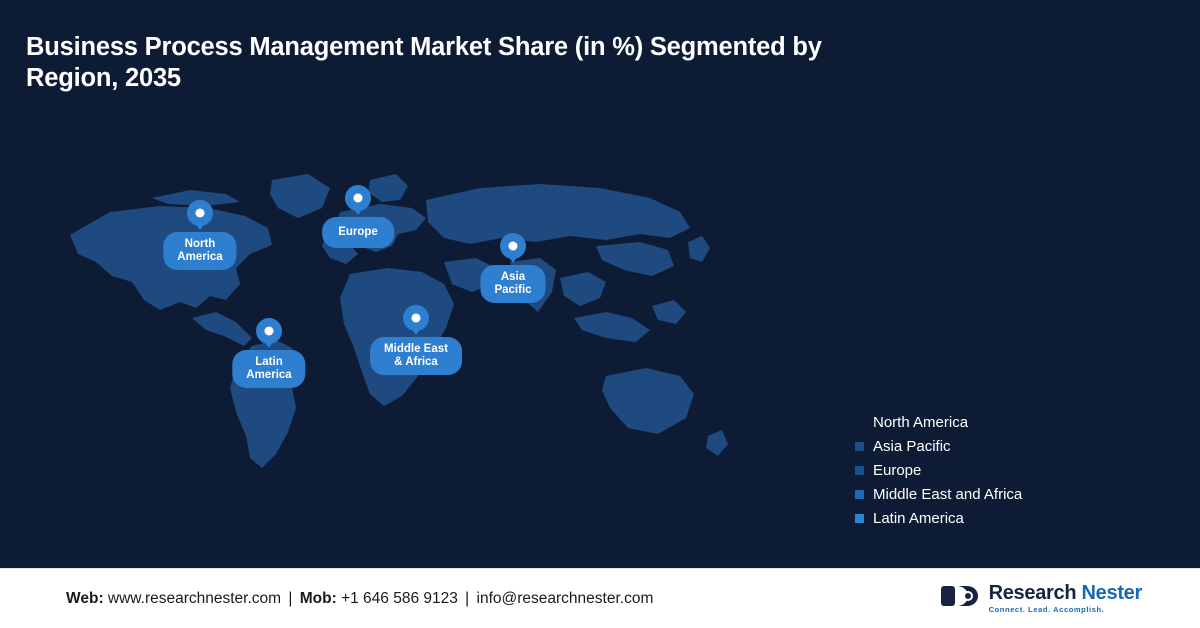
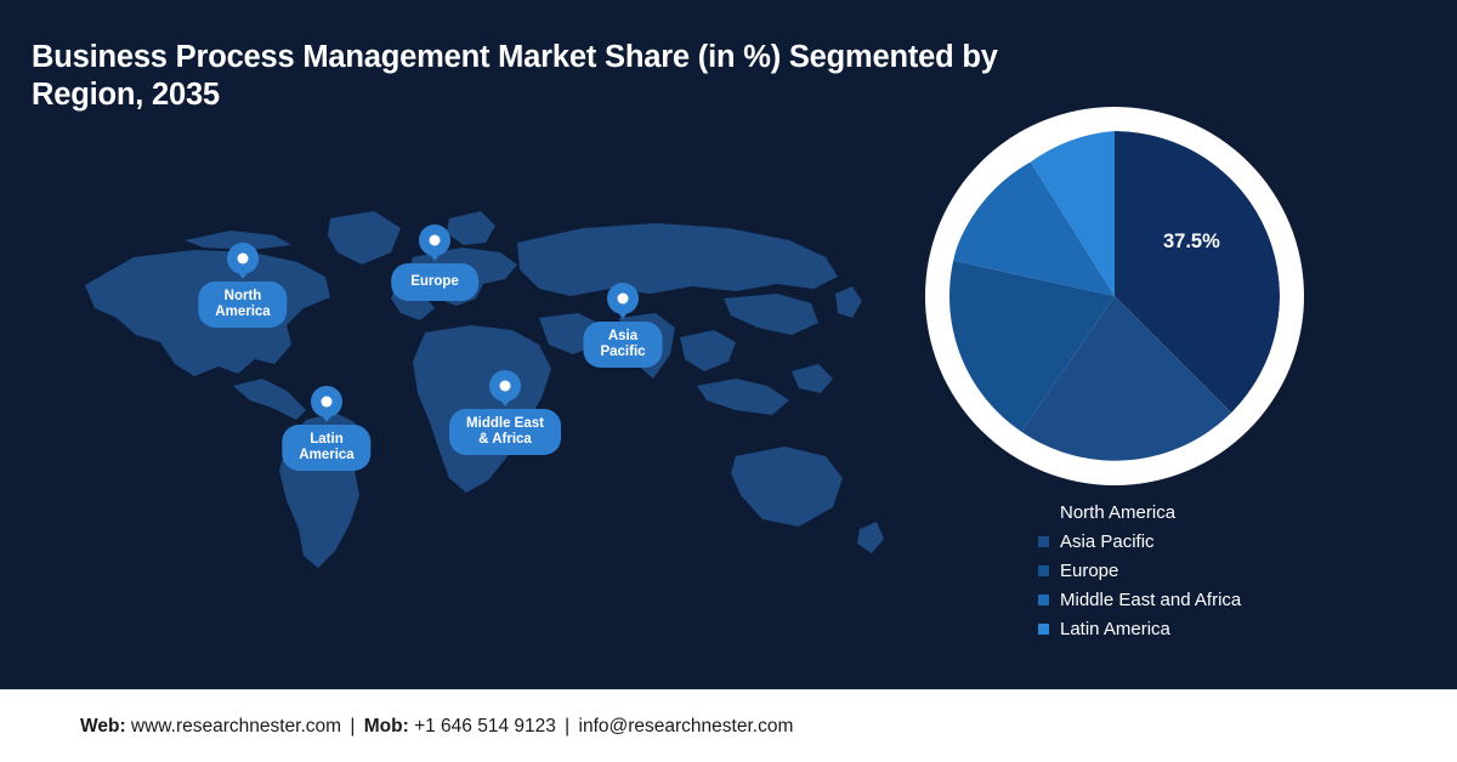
  Business Process Management Market Share (in %) Segmented by Region, 2035
  North
  America
  Europe
  Asia
  Pacific
  Latin
  America
  Middle East
  & Africa
+ 37.5%
  North America
  Asia Pacific
  Europe
  Middle East and Africa
  Latin America
- Web: www.researchnester.com | Mob: +1 646 586 9123 | info@researchnester.com
+ Web: www.researchnester.com | Mob: +1 646 514 9123 | info@researchnester.com
- Research Nester
- Connect. Lead. Accomplish.
